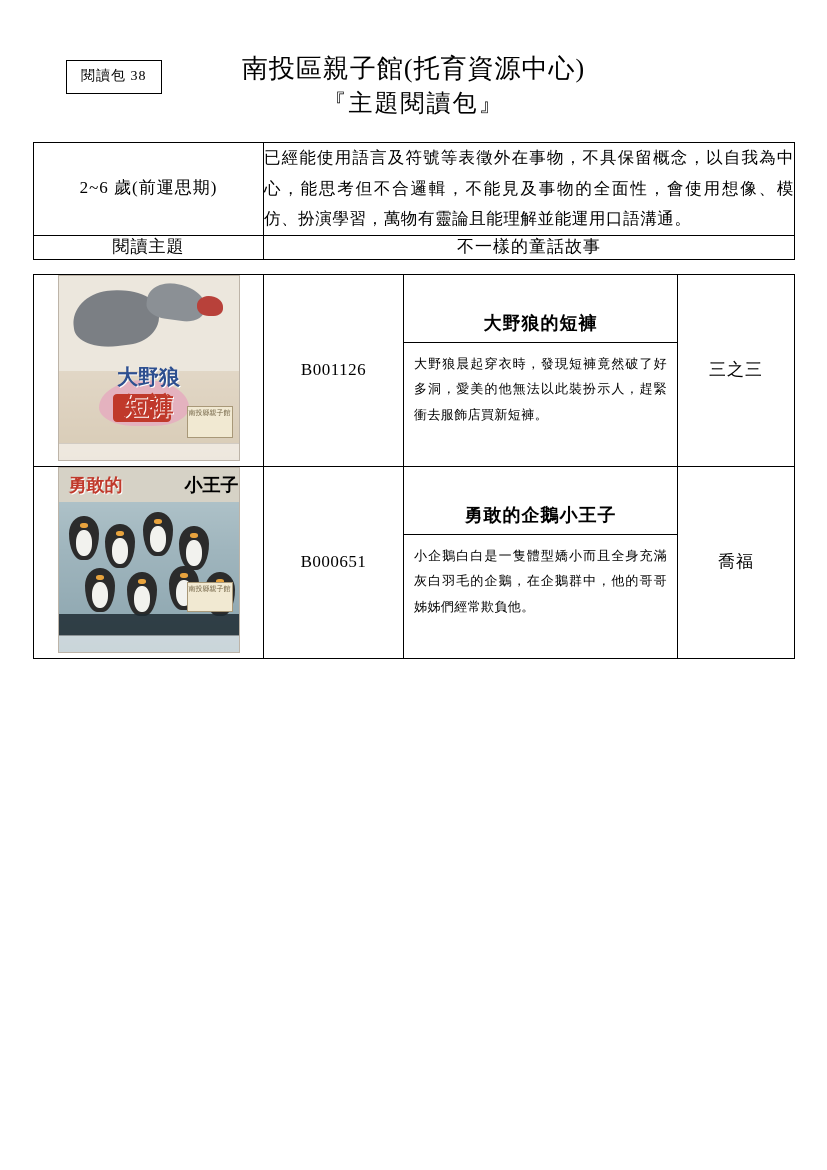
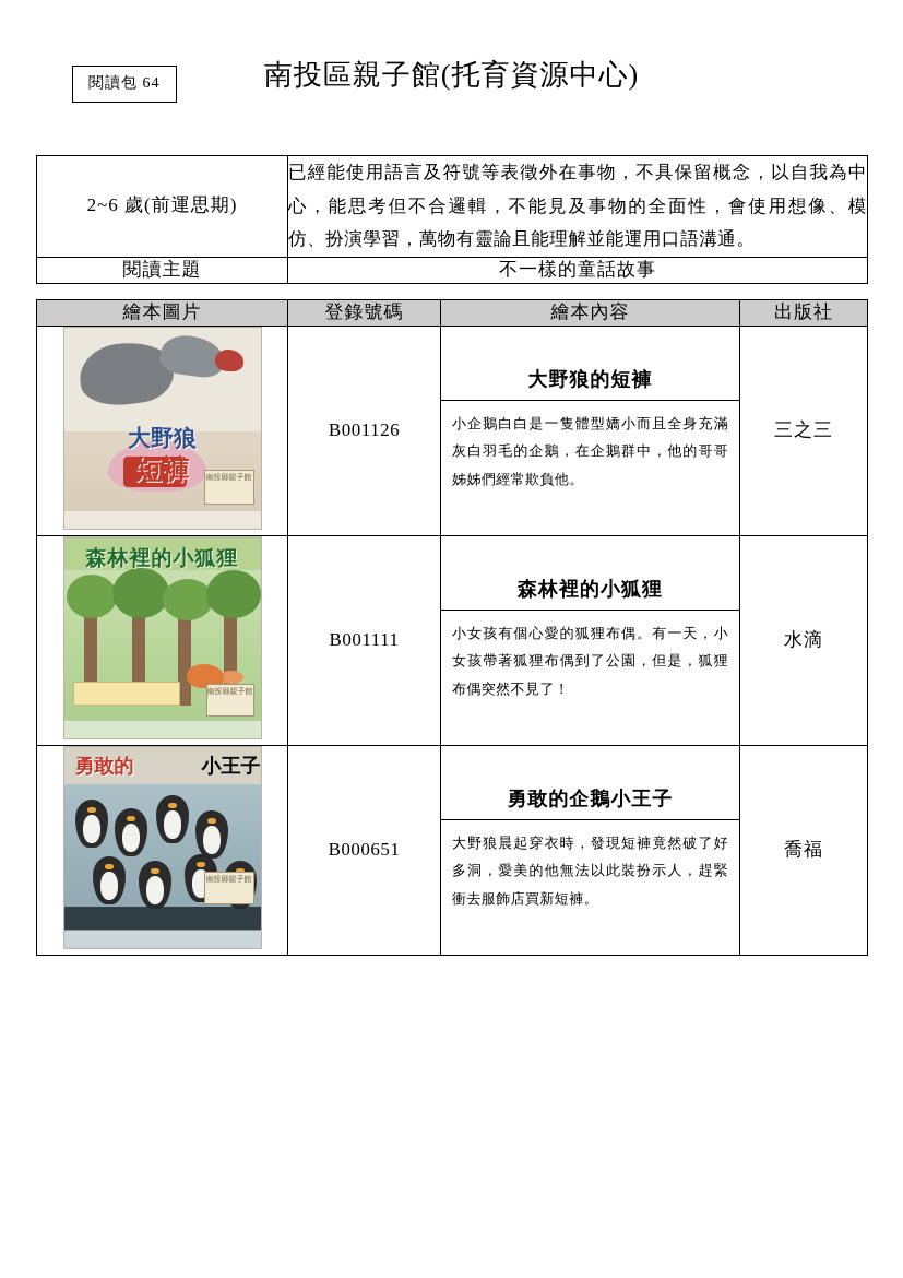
- 閱讀包 38
+ 閱讀包 64
  南投區親子館(托育資源中心)
- 『主題閱讀包』
  2~6 歲(前運思期)	已經能使用語言及符號等表徵外在事物，不具保留概念，以自我為中心，能思考但不合邏輯，不能見及事物的全面性，會使用想像、模仿、扮演學習，萬物有靈論且能理解並能運用口語溝通。
  閱讀主題	不一樣的童話故事
+ 繪本圖片	登錄號碼	繪本內容	出版社
- 大野狼 短褲 南投縣親子館	B001126	大野狼的短褲 大野狼晨起穿衣時，發現短褲竟然破了好多洞，愛美的他無法以此裝扮示人，趕緊衝去服飾店買新短褲。	三之三
+ 大野狼 短褲 南投縣親子館	B001126	大野狼的短褲 小企鵝白白是一隻體型嬌小而且全身充滿灰白羽毛的企鵝，在企鵝群中，他的哥哥姊姊們經常欺負他。	三之三
+ 森林裡的小狐狸 南投縣親子館	B001111	森林裡的小狐狸 小女孩有個心愛的狐狸布偶。有一天，小女孩帶著狐狸布偶到了公園，但是，狐狸布偶突然不見了！	水滴
- 勇敢的 小王子 南投縣親子館	B000651	勇敢的企鵝小王子 小企鵝白白是一隻體型嬌小而且全身充滿灰白羽毛的企鵝，在企鵝群中，他的哥哥姊姊們經常欺負他。	喬福
+ 勇敢的 小王子 南投縣親子館	B000651	勇敢的企鵝小王子 大野狼晨起穿衣時，發現短褲竟然破了好多洞，愛美的他無法以此裝扮示人，趕緊衝去服飾店買新短褲。	喬福
